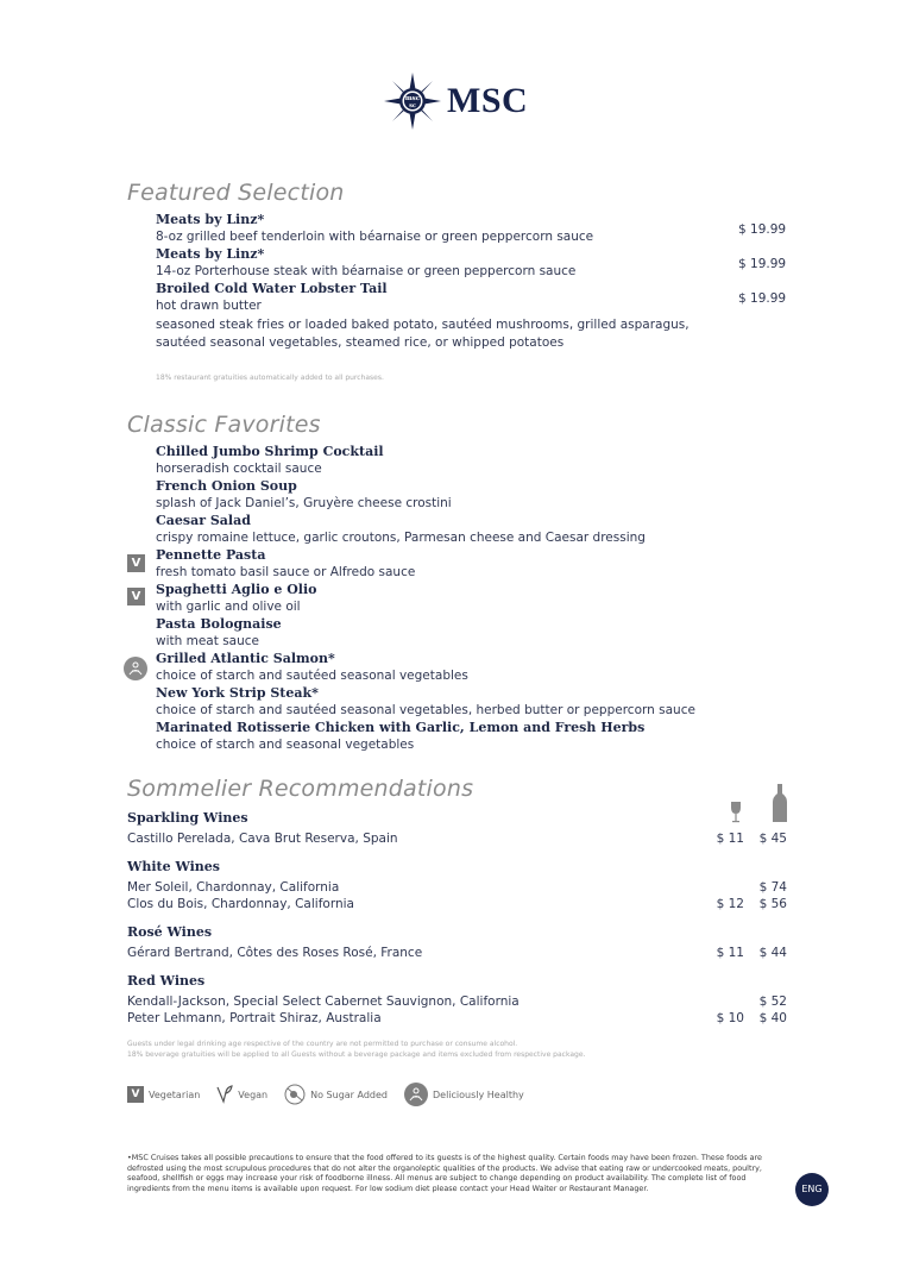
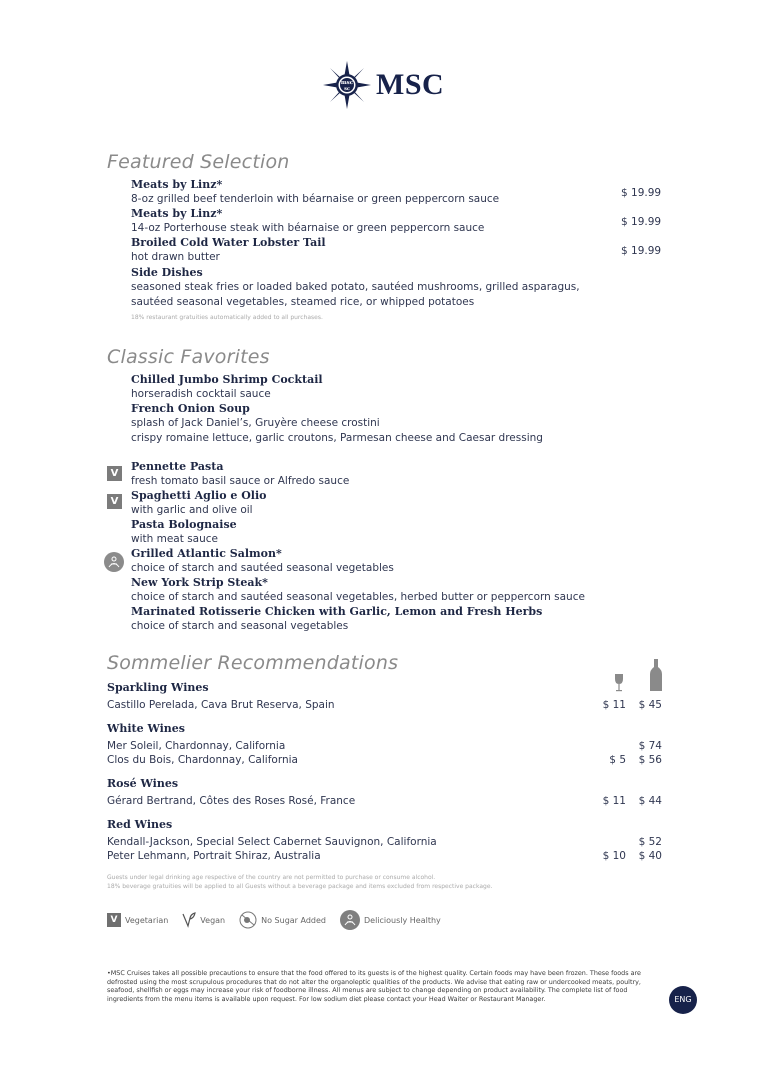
  MSC
  Featured Selection
  Meats by Linz*
  8-oz grilled beef tenderloin with béarnaise or green peppercorn sauce
  $ 19.99
  Meats by Linz*
  14-oz Porterhouse steak with béarnaise or green peppercorn sauce
  $ 19.99
  Broiled Cold Water Lobster Tail
  hot drawn butter
  $ 19.99
+ Side Dishes
  seasoned steak fries or loaded baked potato, sautéed mushrooms, grilled asparagus,
  sautéed seasonal vegetables, steamed rice, or whipped potatoes
  Classic Favorites
  Chilled Jumbo Shrimp Cocktail
  horseradish cocktail sauce
  French Onion Soup
  splash of Jack Daniel’s, Gruyère cheese crostini
- Caesar Salad
  crispy romaine lettuce, garlic croutons, Parmesan cheese and Caesar dressing
  V
  Pennette Pasta
  fresh tomato basil sauce or Alfredo sauce
  V
  Spaghetti Aglio e Olio
  with garlic and olive oil
  Pasta Bolognaise
  with meat sauce
  Grilled Atlantic Salmon*
  choice of starch and sautéed seasonal vegetables
  New York Strip Steak*
  choice of starch and sautéed seasonal vegetables, herbed butter or peppercorn sauce
  Marinated Rotisserie Chicken with Garlic, Lemon and Fresh Herbs
  choice of starch and seasonal vegetables
  Sommelier Recommendations
  Sparkling Wines
  Castillo Perelada, Cava Brut Reserva, Spain
  $ 11
  $ 45
  White Wines
  Mer Soleil, Chardonnay, California
  $ 74
  Clos du Bois, Chardonnay, California
- $ 12
+ $ 5
  $ 56
  Rosé Wines
  Gérard Bertrand, Côtes des Roses Rosé, France
  $ 11
  $ 44
  Red Wines
  Kendall-Jackson, Special Select Cabernet Sauvignon, California
  $ 52
  Peter Lehmann, Portrait Shiraz, Australia
  $ 10
  $ 40
  V
  Vegetarian
  Vegan
  No Sugar Added
  Deliciously Healthy
  •MSC Cruises takes all possible precautions to ensure that the food offered to its guests is of the highest quality. Certain foods may have been frozen. These foods are defrosted using the most scrupulous procedures that do not alter the organoleptic qualities of the products. We advise that eating raw or undercooked meats, poultry, seafood, shellfish or eggs may increase your risk of foodborne illness. All menus are subject to change depending on product availability. The complete list of food ingredients from the menu items is available upon request. For low sodium diet please contact your Head Waiter or Restaurant Manager.
  ENG
